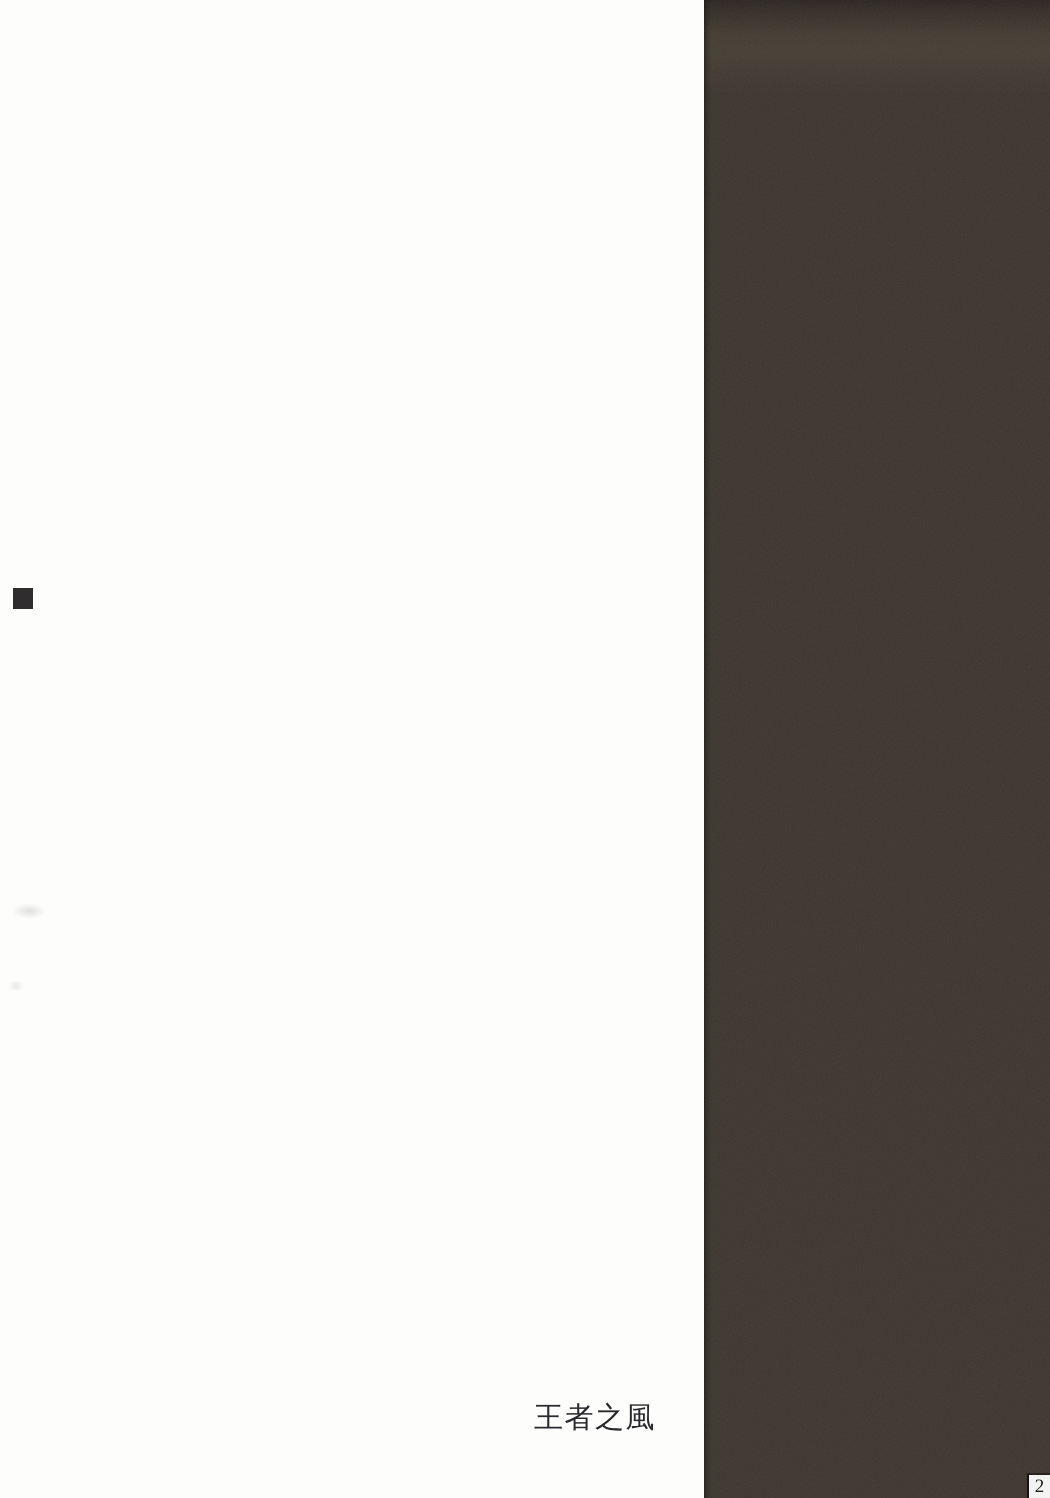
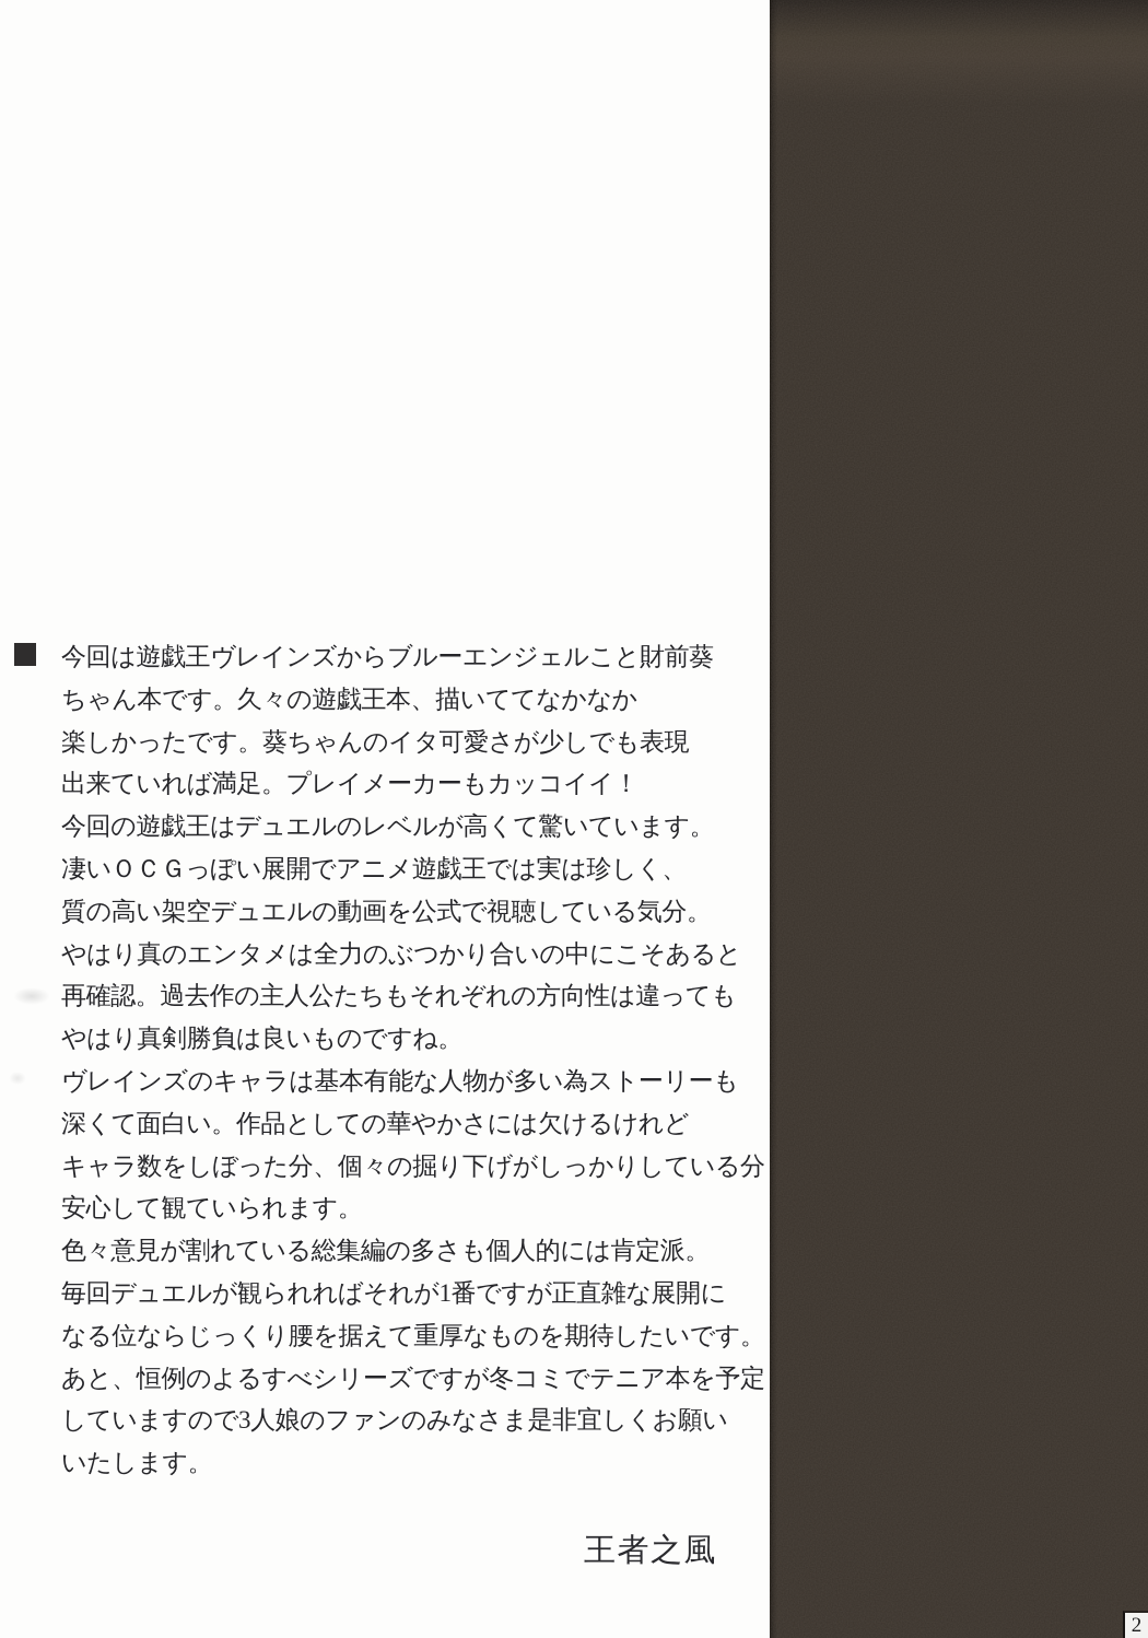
+ 今回は遊戯王ヴレインズからブルーエンジェルこと財前葵
+ ちゃん本です。久々の遊戯王本、描いててなかなか
+ 楽しかったです。葵ちゃんのイタ可愛さが少しでも表現
+ 出来ていれば満足。プレイメーカーもカッコイイ！
+ 今回の遊戯王はデュエルのレベルが高くて驚いています。
+ 凄いＯＣＧっぽい展開でアニメ遊戯王では実は珍しく、
+ 質の高い架空デュエルの動画を公式で視聴している気分。
+ やはり真のエンタメは全力のぶつかり合いの中にこそあると
+ 再確認。過去作の主人公たちもそれぞれの方向性は違っても
+ やはり真剣勝負は良いものですね。
+ ヴレインズのキャラは基本有能な人物が多い為ストーリーも
+ 深くて面白い。作品としての華やかさには欠けるけれど
+ キャラ数をしぼった分、個々の掘り下げがしっかりしている分
+ 安心して観ていられます。
+ 色々意見が割れている総集編の多さも個人的には肯定派。
+ 毎回デュエルが観られればそれが1番ですが正直雑な展開に
+ なる位ならじっくり腰を据えて重厚なものを期待したいです。
+ あと、恒例のよるすべシリーズですが冬コミでテニア本を予定
+ していますので3人娘のファンのみなさま是非宜しくお願い
+ いたします。
  王者之風
  2
